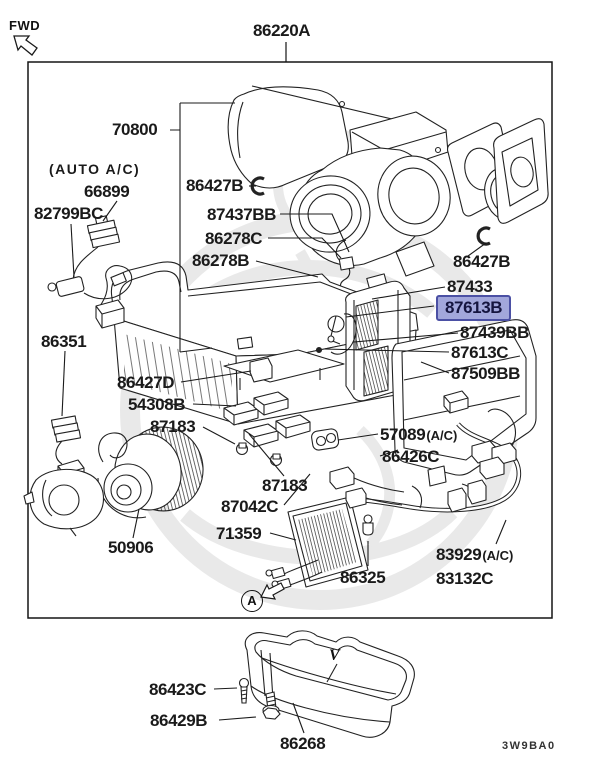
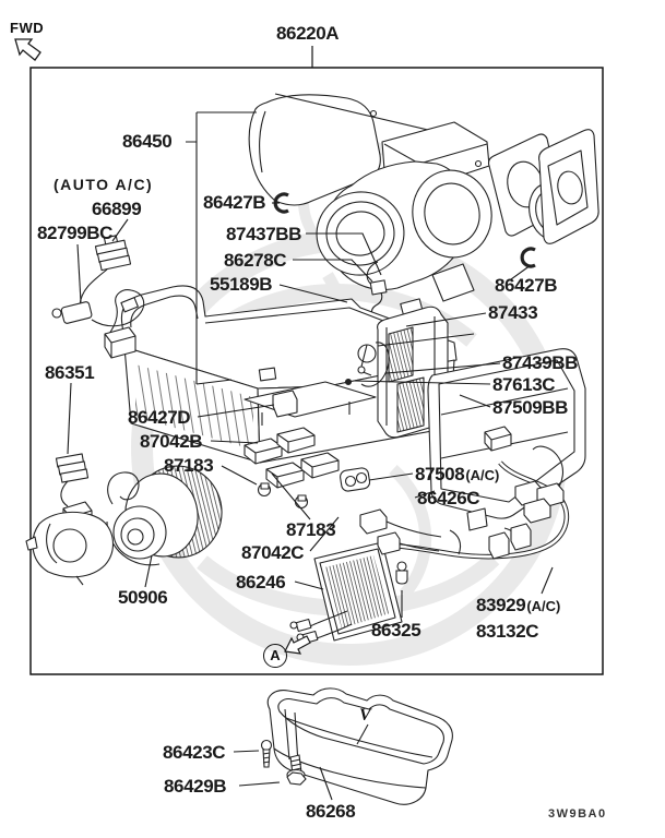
  FWD
  86220A
- 70800
+ 86450
  (AUTO A/C)
  66899
  82799BC
  86427B
  87437BB
  86278C
- 86278B
+ 55189B
  86427B
  87433
- 87613B
  87439BB
  87613C
  87509BB
  86351
  86427D
- 54308B
+ 87042B
  87183
  87183
- 57089 (A/C)
+ 87508 (A/C)
  86426C
  87042C
- 71359
+ 86246
  50906
  86325
  83929 (A/C)
  83132C
  86423C
  86429B
  86268
  A
  V
  3W9BA0
